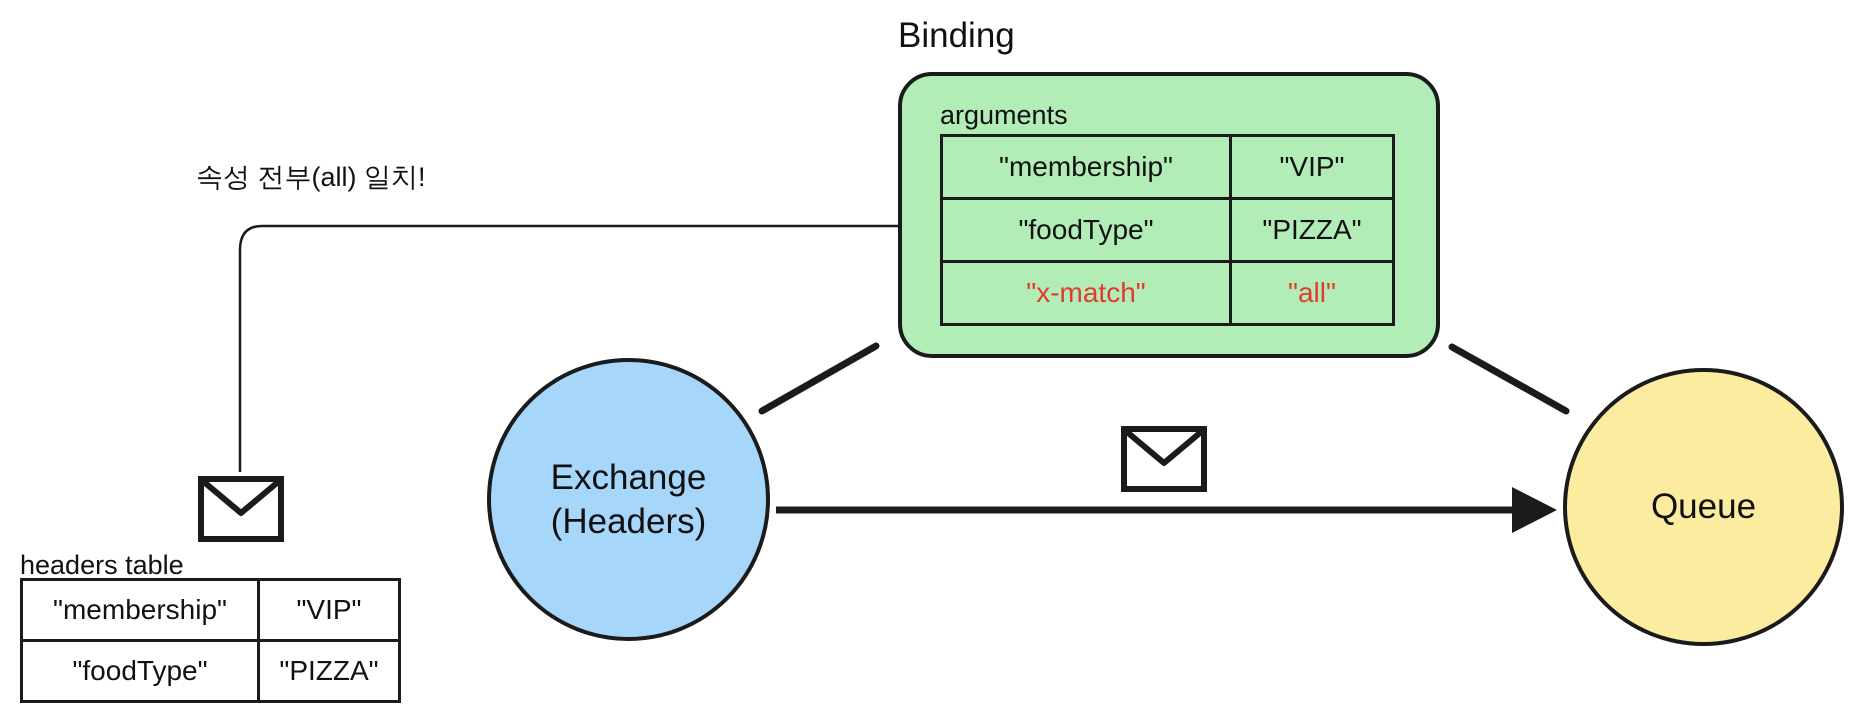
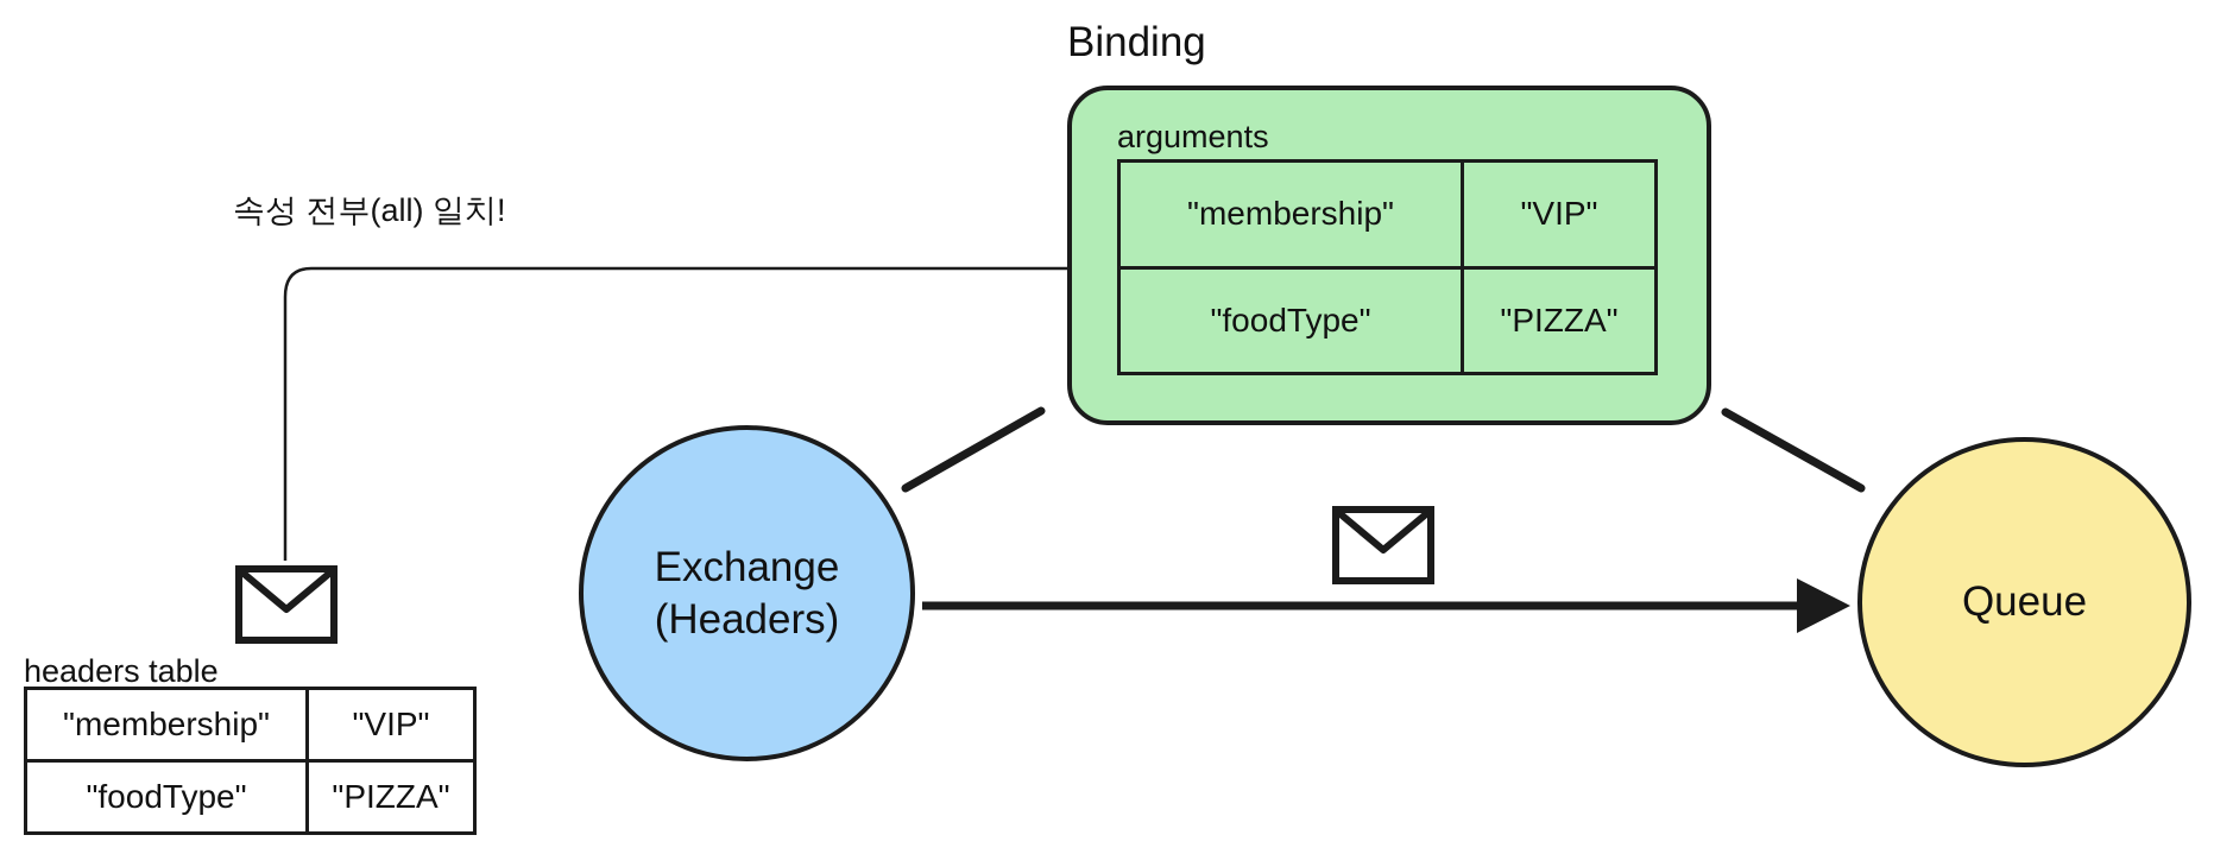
  Binding
  arguments
  "membership"	"VIP"
  "foodType"	"PIZZA"
- "x-match"	"all"
  속성 전부(all) 일치!
  headers table
  "membership"	"VIP"
  "foodType"	"PIZZA"
  Exchange
  (Headers)
  Queue
